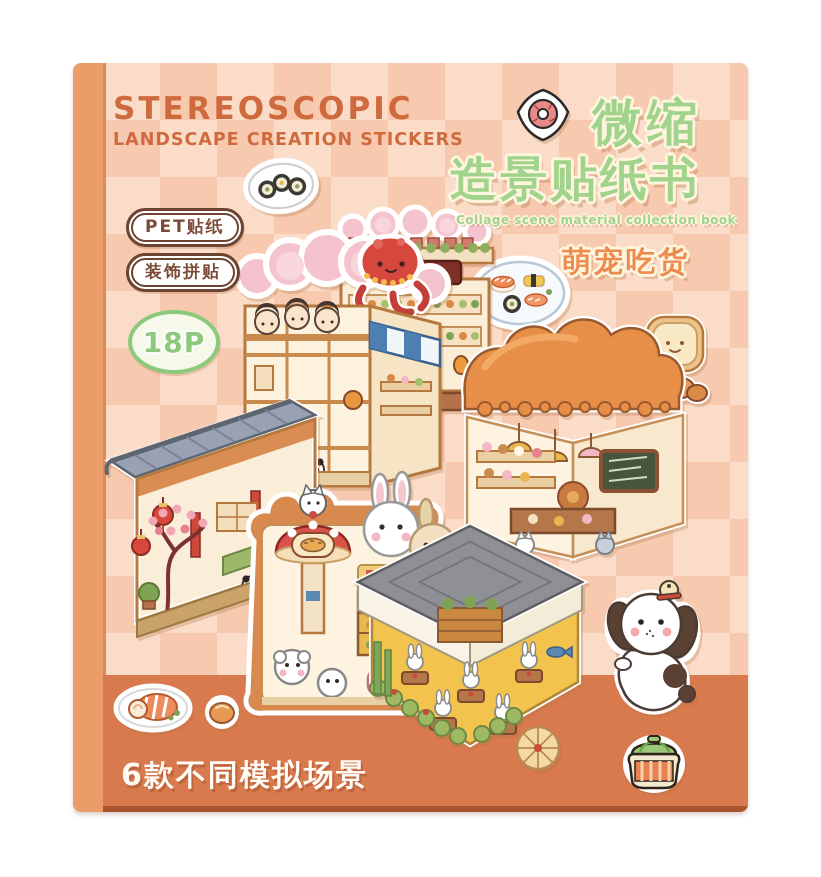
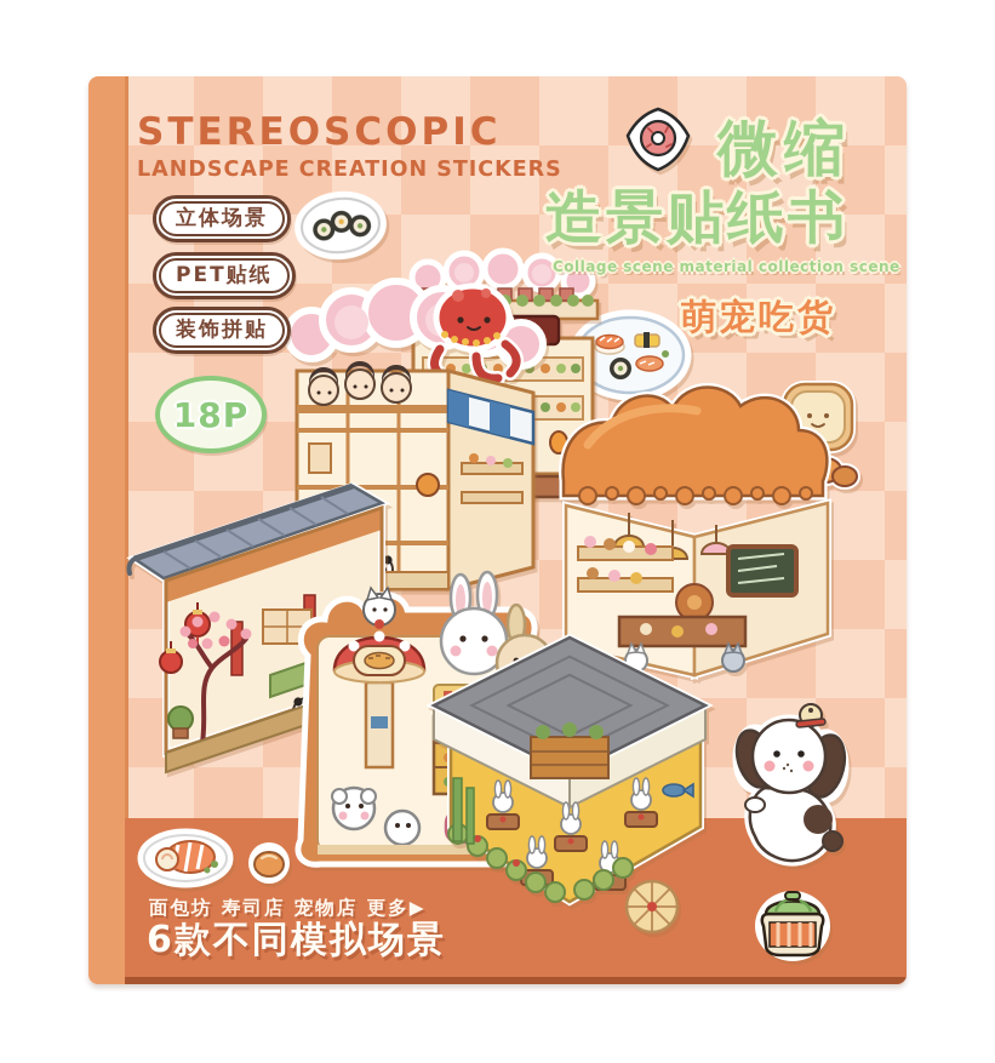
  STEREOSCOPIC
  LANDSCAPE CREATION STICKERS
+ 立体场景
  PET贴纸
  装饰拼贴
  18P
  微缩
  造景贴纸书
- Collage scene material collection book
+ Collage scene material collection scene
  萌宠吃货
+ 面包坊 寿司店 宠物店 更多▶
  6款不同模拟场景
